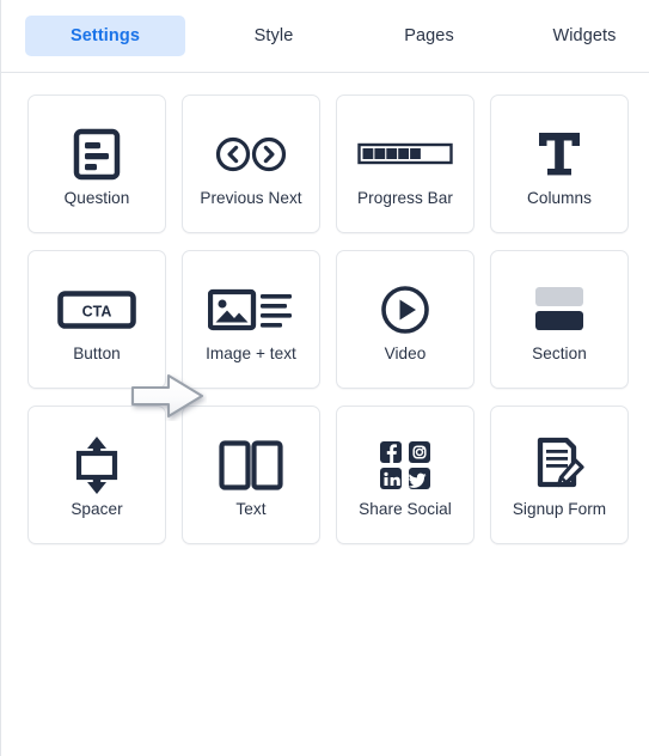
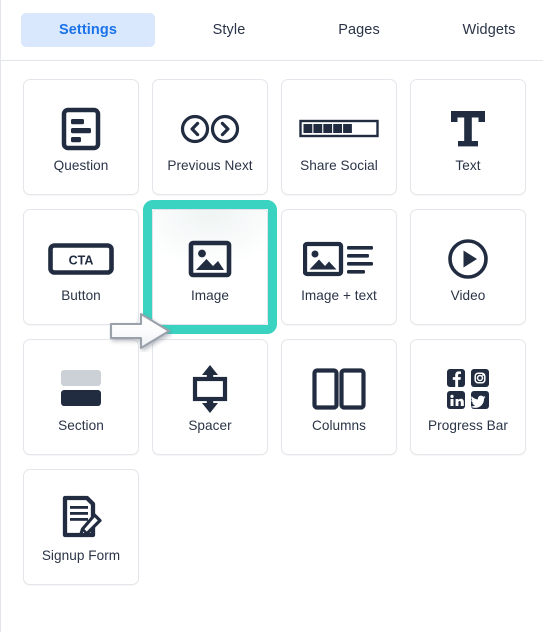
  Settings
  Style
  Pages
  Widgets
  Question
  Previous Next
- Progress Bar
+ Share Social
- Columns
+ Text
  CTA
  Button
+ Image
  Image + text
  Video
  Section
  Spacer
- Text
+ Columns
- Share Social
+ Progress Bar
  Signup Form
